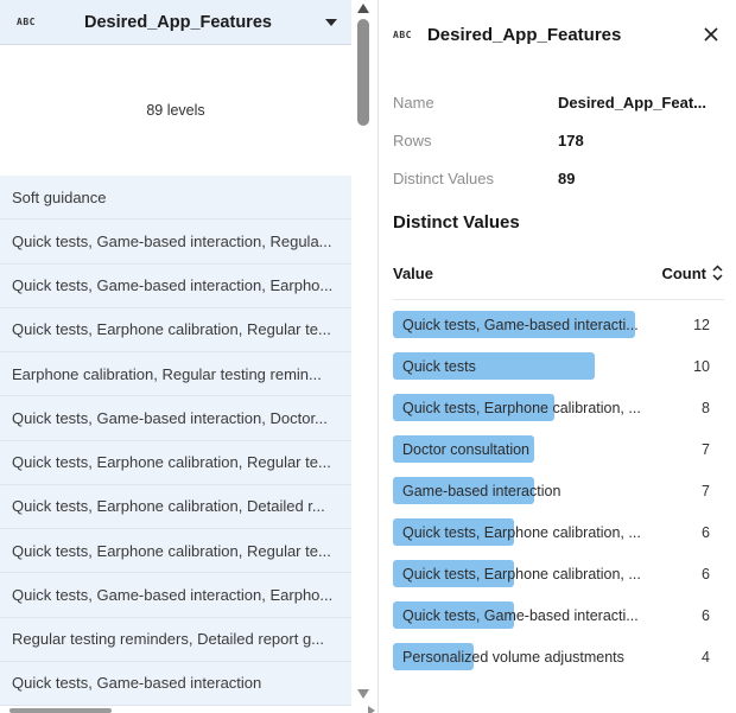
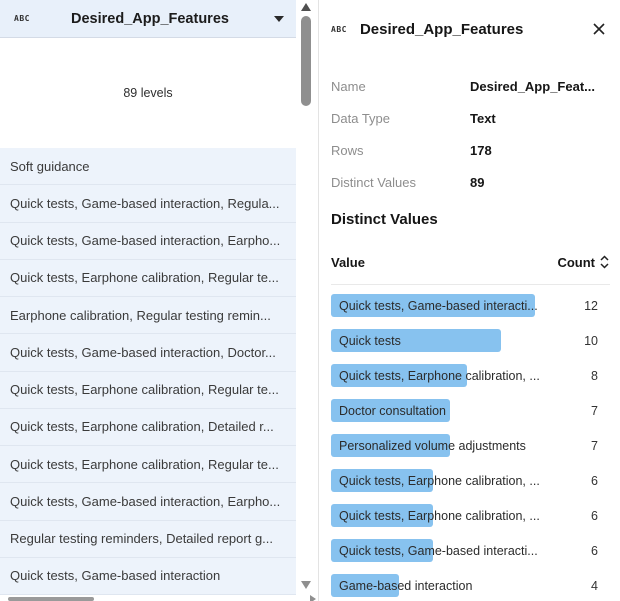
  ABC
  Desired_App_Features
  89 levels
  Soft guidance
  Quick tests, Game-based interaction, Regula...
  Quick tests, Game-based interaction, Earpho...
  Quick tests, Earphone calibration, Regular te...
  Earphone calibration, Regular testing remin...
  Quick tests, Game-based interaction, Doctor...
  Quick tests, Earphone calibration, Regular te...
  Quick tests, Earphone calibration, Detailed r...
  Quick tests, Earphone calibration, Regular te...
  Quick tests, Game-based interaction, Earpho...
  Regular testing reminders, Detailed report g...
  Quick tests, Game-based interaction
  ABC
  Desired_App_Features
  Name
  Desired_App_Feat...
+ Data Type
+ Text
  Rows
  178
  Distinct Values
  89
  Distinct Values
  Value
  Count
  Quick tests, Game-based interacti...
  12
  Quick tests
  10
  Quick tests, Earphone calibration, ...
  8
  Doctor consultation
  7
- Game-based interaction
+ Personalized volume adjustments
  7
  Quick tests, Earphone calibration, ...
  6
  Quick tests, Earphone calibration, ...
  6
  Quick tests, Game-based interacti...
  6
- Personalized volume adjustments
+ Game-based interaction
  4
